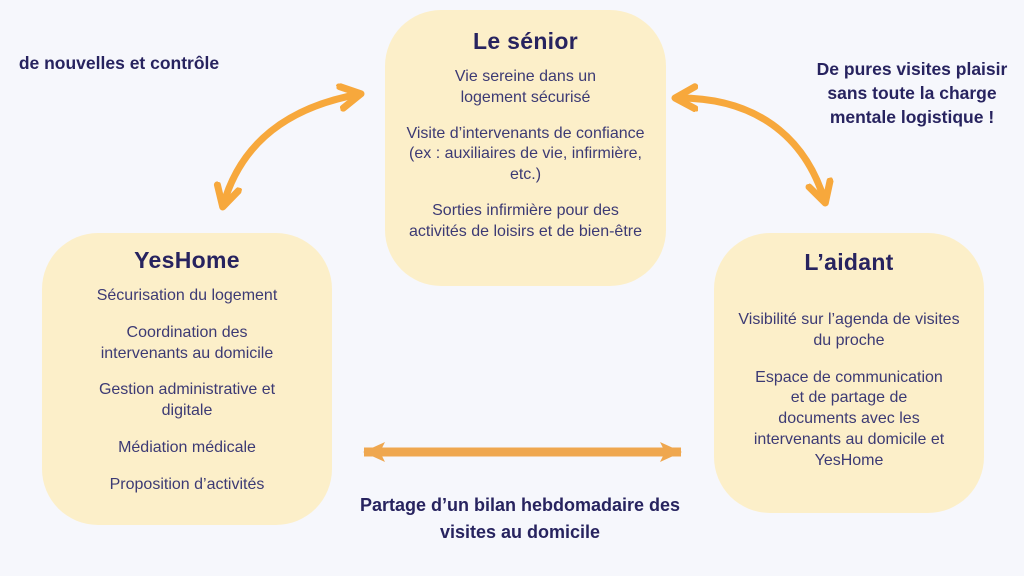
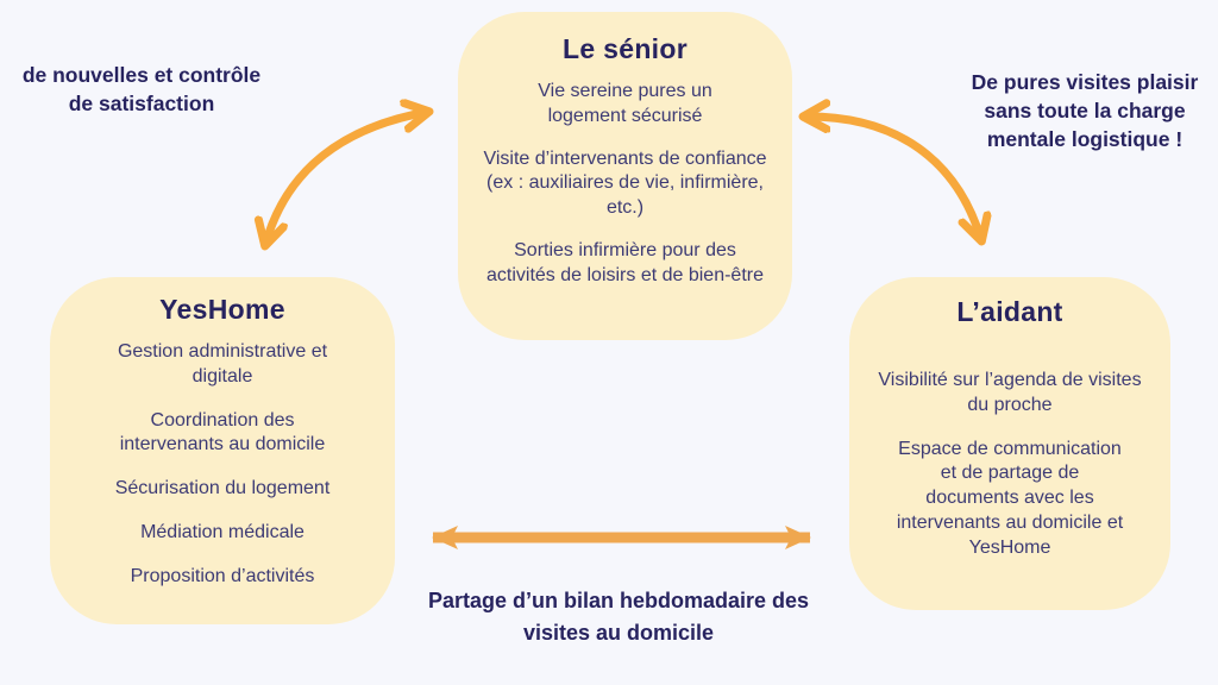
  de nouvelles et contrôle
+ de satisfaction
  De pures visites plaisir
  sans toute la charge
  mentale logistique !
  Partage d’un bilan hebdomadaire des
  visites au domicile
  Le sénior
- Vie sereine dans un logement sécurisé
+ Vie sereine pures un logement sécurisé
  Visite d’intervenants de confiance (ex : auxiliaires de vie, infirmière, etc.)
  Sorties infirmière pour des activités de loisirs et de bien-être
  YesHome
- Sécurisation du logement
+ Gestion administrative et digitale
  Coordination des intervenants au domicile
- Gestion administrative et digitale
+ Sécurisation du logement
  Médiation médicale
  Proposition d’activités
  L’aidant
  Visibilité sur l’agenda de visites du proche
  Espace de communication et de partage de documents avec les intervenants au domicile et YesHome
